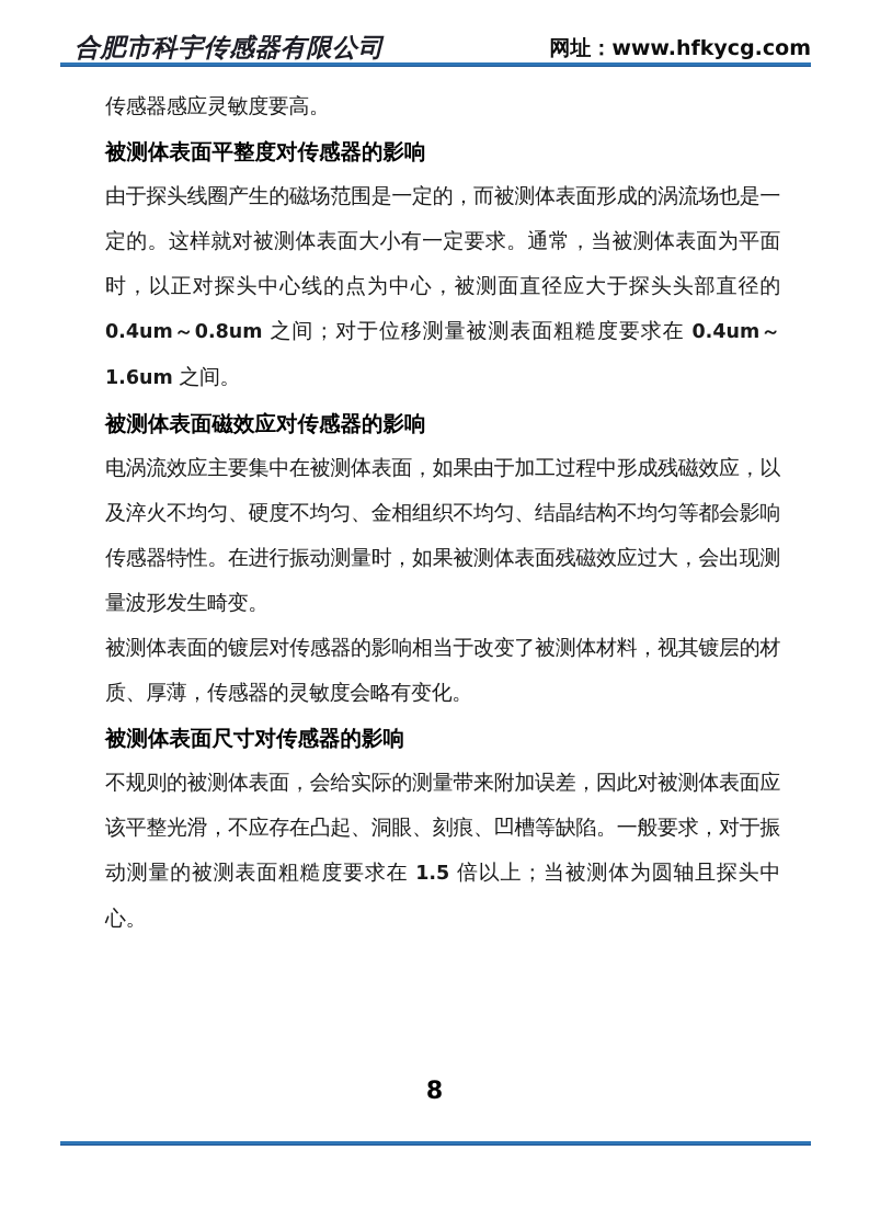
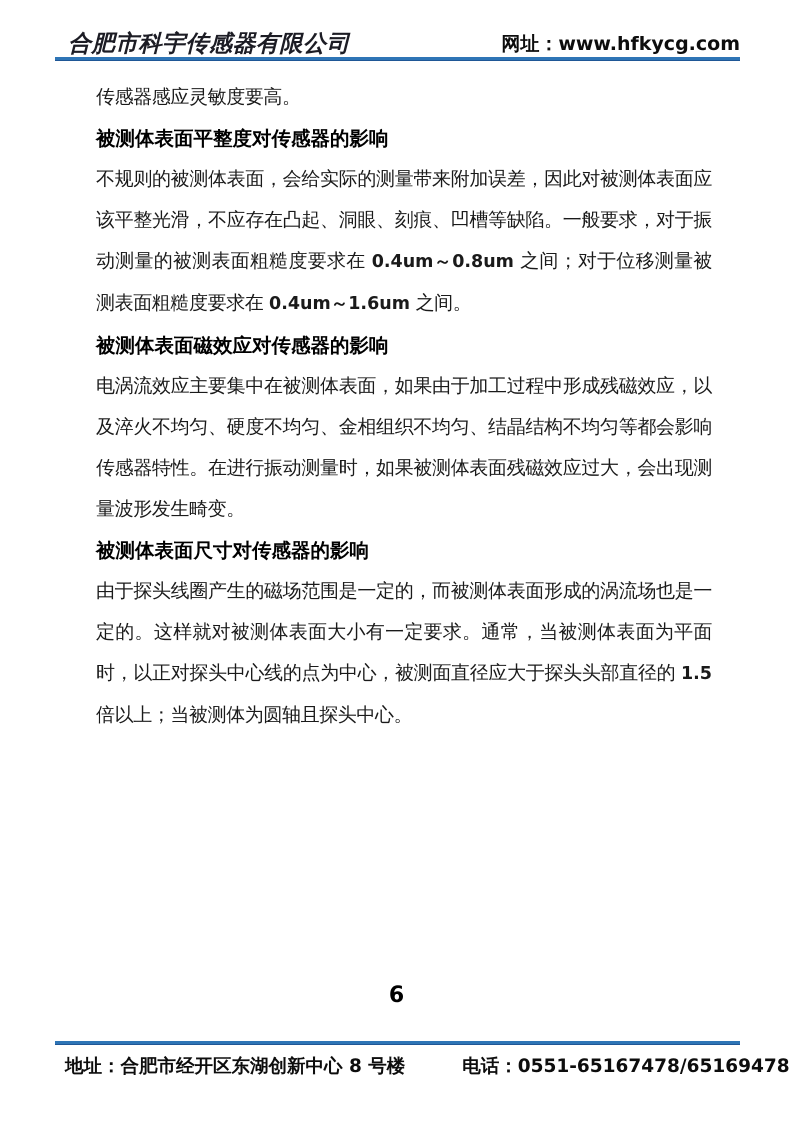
  合肥市科宇传感器有限公司
  网址：www.hfkycg.com
  传感器感应灵敏度要高。
  被测体表面平整度对传感器的影响
- 由于探头线圈产生的磁场范围是一定的，而被测体表面形成的涡流场也是一定的。这样就对被测体表面大小有一定要求。通常，当被测体表面为平面时，以正对探头中心线的点为中心，被测面直径应大于探头头部直径的 0.4um～0.8um 之间；对于位移测量被测表面粗糙度要求在 0.4um～1.6um 之间。
+ 不规则的被测体表面，会给实际的测量带来附加误差，因此对被测体表面应该平整光滑，不应存在凸起、洞眼、刻痕、凹槽等缺陷。一般要求，对于振动测量的被测表面粗糙度要求在 0.4um～0.8um 之间；对于位移测量被测表面粗糙度要求在 0.4um～1.6um 之间。
  被测体表面磁效应对传感器的影响
  电涡流效应主要集中在被测体表面，如果由于加工过程中形成残磁效应，以及淬火不均匀、硬度不均匀、金相组织不均匀、结晶结构不均匀等都会影响传感器特性。在进行振动测量时，如果被测体表面残磁效应过大，会出现测量波形发生畸变。
- 被测体表面的镀层对传感器的影响相当于改变了被测体材料，视其镀层的材质、厚薄，传感器的灵敏度会略有变化。
  被测体表面尺寸对传感器的影响
- 不规则的被测体表面，会给实际的测量带来附加误差，因此对被测体表面应该平整光滑，不应存在凸起、洞眼、刻痕、凹槽等缺陷。一般要求，对于振动测量的被测表面粗糙度要求在 1.5 倍以上；当被测体为圆轴且探头中心。
+ 由于探头线圈产生的磁场范围是一定的，而被测体表面形成的涡流场也是一定的。这样就对被测体表面大小有一定要求。通常，当被测体表面为平面时，以正对探头中心线的点为中心，被测面直径应大于探头头部直径的 1.5 倍以上；当被测体为圆轴且探头中心。
- 8
+ 6
+ 地址：合肥市经开区东湖创新中心 8 号楼
+ 电话：0551-65167478/65169478
